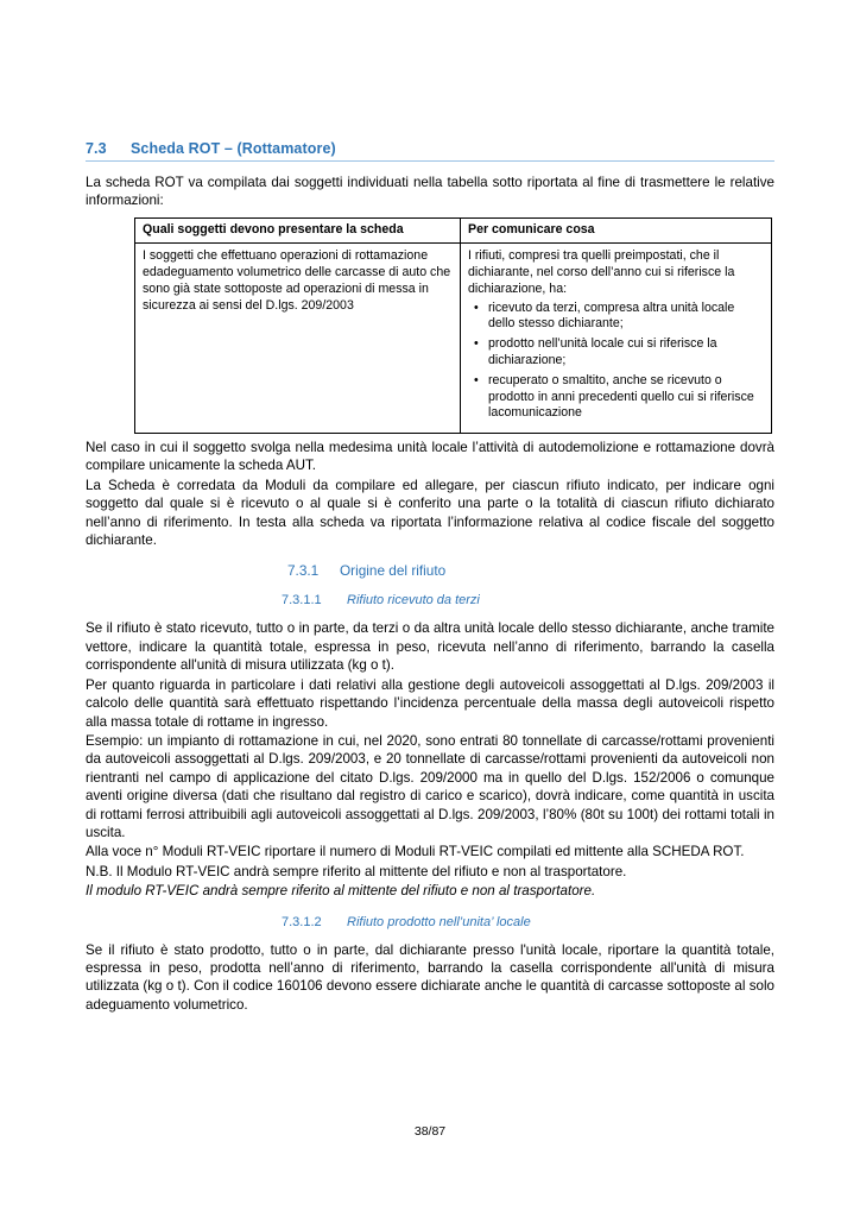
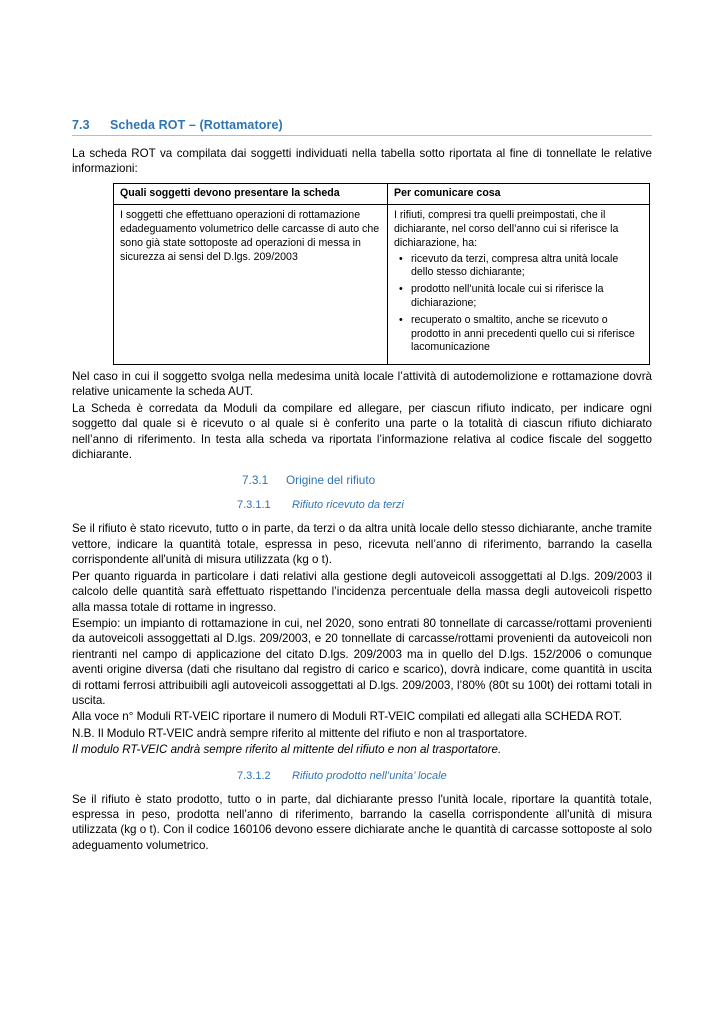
  7.3
  Scheda ROT – (Rottamatore)
- La scheda ROT va compilata dai soggetti individuati nella tabella sotto riportata al fine di trasmettere le relative informazioni:
+ La scheda ROT va compilata dai soggetti individuati nella tabella sotto riportata al fine di tonnellate le relative informazioni:
  Quali soggetti devono presentare la scheda	Per comunicare cosa
  I soggetti che effettuano operazioni di rottamazione edadeguamento volumetrico delle carcasse di auto che sono già state sottoposte ad operazioni di messa in sicurezza ai sensi del D.lgs. 209/2003	I rifiuti, compresi tra quelli preimpostati, che il dichiarante, nel corso dell’anno cui si riferisce la dichiarazione, ha: ricevuto da terzi, compresa altra unità locale dello stesso dichiarante; prodotto nell’unità locale cui si riferisce la dichiarazione; recuperato o smaltito, anche se ricevuto o prodotto in anni precedenti quello cui si riferisce lacomunicazione
- Nel caso in cui il soggetto svolga nella medesima unità locale l’attività di autodemolizione e rottamazione dovrà compilare unicamente la scheda AUT.
+ Nel caso in cui il soggetto svolga nella medesima unità locale l’attività di autodemolizione e rottamazione dovrà relative unicamente la scheda AUT.
  La Scheda è corredata da Moduli da compilare ed allegare, per ciascun rifiuto indicato, per indicare ogni soggetto dal quale si è ricevuto o al quale si è conferito una parte o la totalità di ciascun rifiuto dichiarato nell’anno di riferimento. In testa alla scheda va riportata l’informazione relativa al codice fiscale del soggetto dichiarante.
  7.3.1
  Origine del rifiuto
  7.3.1.1
  Rifiuto ricevuto da terzi
  Se il rifiuto è stato ricevuto, tutto o in parte, da terzi o da altra unità locale dello stesso dichiarante, anche tramite vettore, indicare la quantità totale, espressa in peso, ricevuta nell’anno di riferimento, barrando la casella corrispondente all'unità di misura utilizzata (kg o t).
  Per quanto riguarda in particolare i dati relativi alla gestione degli autoveicoli assoggettati al D.lgs. 209/2003 il calcolo delle quantità sarà effettuato rispettando l’incidenza percentuale della massa degli autoveicoli rispetto alla massa totale di rottame in ingresso.
- Esempio: un impianto di rottamazione in cui, nel 2020, sono entrati 80 tonnellate di carcasse/rottami provenienti da autoveicoli assoggettati al D.lgs. 209/2003, e 20 tonnellate di carcasse/rottami provenienti da autoveicoli non rientranti nel campo di applicazione del citato D.lgs. 209/2000 ma in quello del D.lgs. 152/2006 o comunque aventi origine diversa (dati che risultano dal registro di carico e scarico), dovrà indicare, come quantità in uscita di rottami ferrosi attribuibili agli autoveicoli assoggettati al D.lgs. 209/2003, l’80% (80t su 100t) dei rottami totali in uscita.
+ Esempio: un impianto di rottamazione in cui, nel 2020, sono entrati 80 tonnellate di carcasse/rottami provenienti da autoveicoli assoggettati al D.lgs. 209/2003, e 20 tonnellate di carcasse/rottami provenienti da autoveicoli non rientranti nel campo di applicazione del citato D.lgs. 209/2003 ma in quello del D.lgs. 152/2006 o comunque aventi origine diversa (dati che risultano dal registro di carico e scarico), dovrà indicare, come quantità in uscita di rottami ferrosi attribuibili agli autoveicoli assoggettati al D.lgs. 209/2003, l’80% (80t su 100t) dei rottami totali in uscita.
- Alla voce n° Moduli RT-VEIC riportare il numero di Moduli RT-VEIC compilati ed mittente alla SCHEDA ROT.
+ Alla voce n° Moduli RT-VEIC riportare il numero di Moduli RT-VEIC compilati ed allegati alla SCHEDA ROT.
  N.B. Il Modulo RT-VEIC andrà sempre riferito al mittente del rifiuto e non al trasportatore.
  Il modulo RT-VEIC andrà sempre riferito al mittente del rifiuto e non al trasportatore.
  7.3.1.2
  Rifiuto prodotto nell’unita’ locale
  Se il rifiuto è stato prodotto, tutto o in parte, dal dichiarante presso l'unità locale, riportare la quantità totale, espressa in peso, prodotta nell’anno di riferimento, barrando la casella corrispondente all'unità di misura utilizzata (kg o t). Con il codice 160106 devono essere dichiarate anche le quantità di carcasse sottoposte al solo adeguamento volumetrico.
- 38/87
